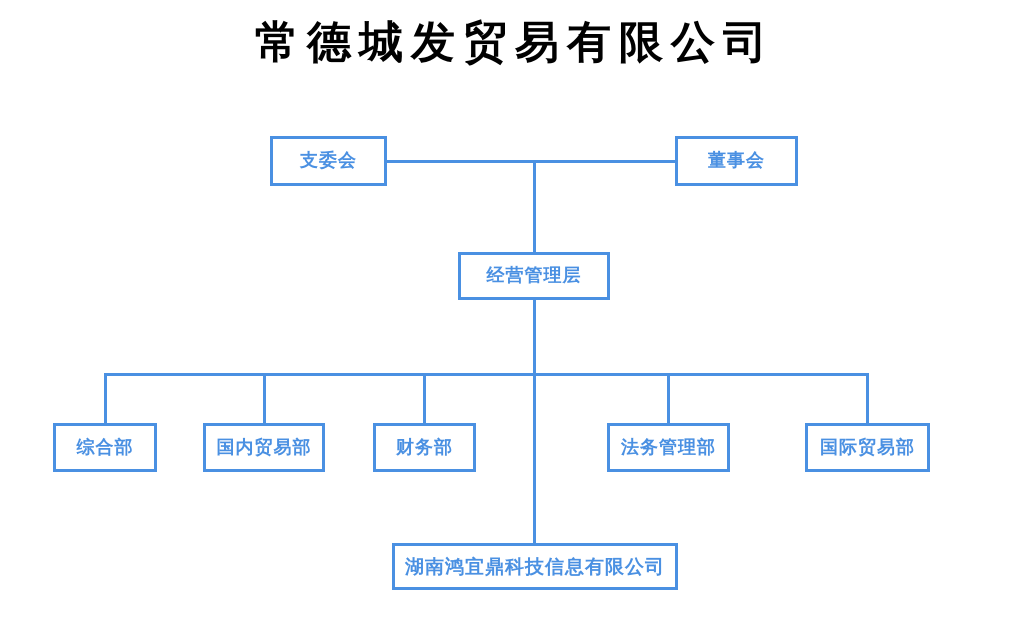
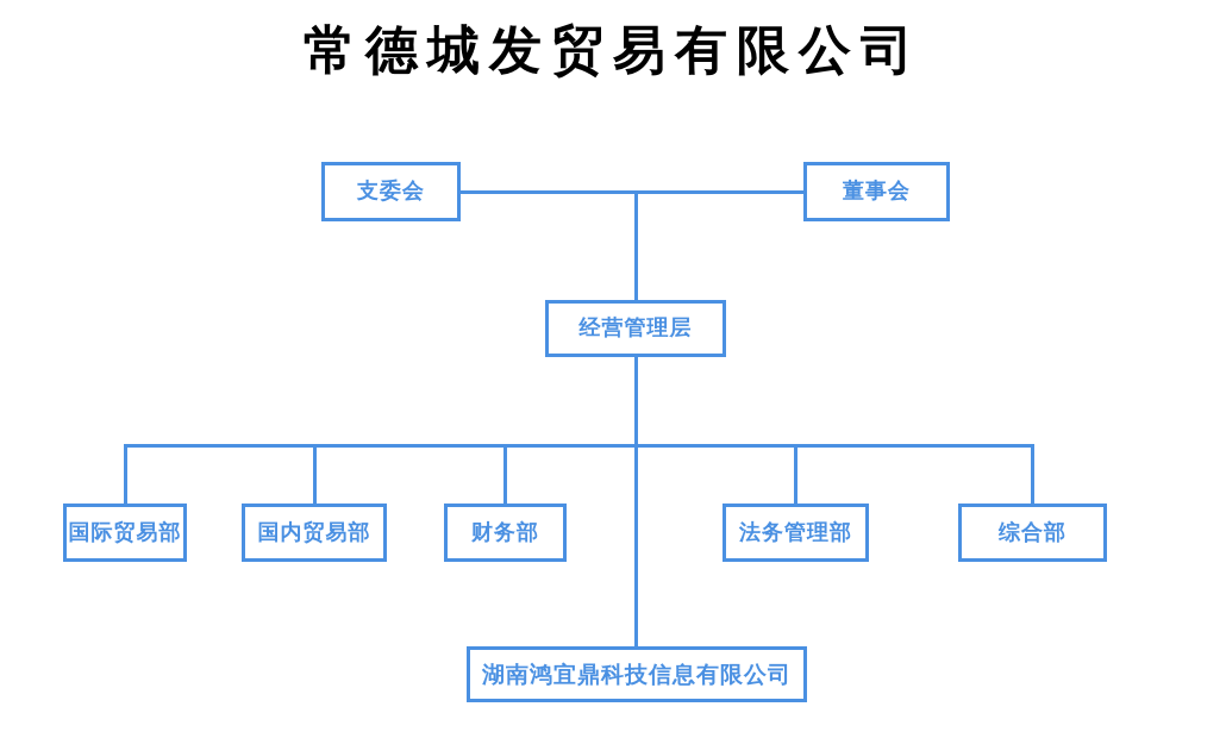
  常德城发贸易有限公司
  支委会
  董事会
  经营管理层
- 综合部
+ 国际贸易部
  国内贸易部
  财务部
  法务管理部
- 国际贸易部
+ 综合部
  湖南鸿宜鼎科技信息有限公司
